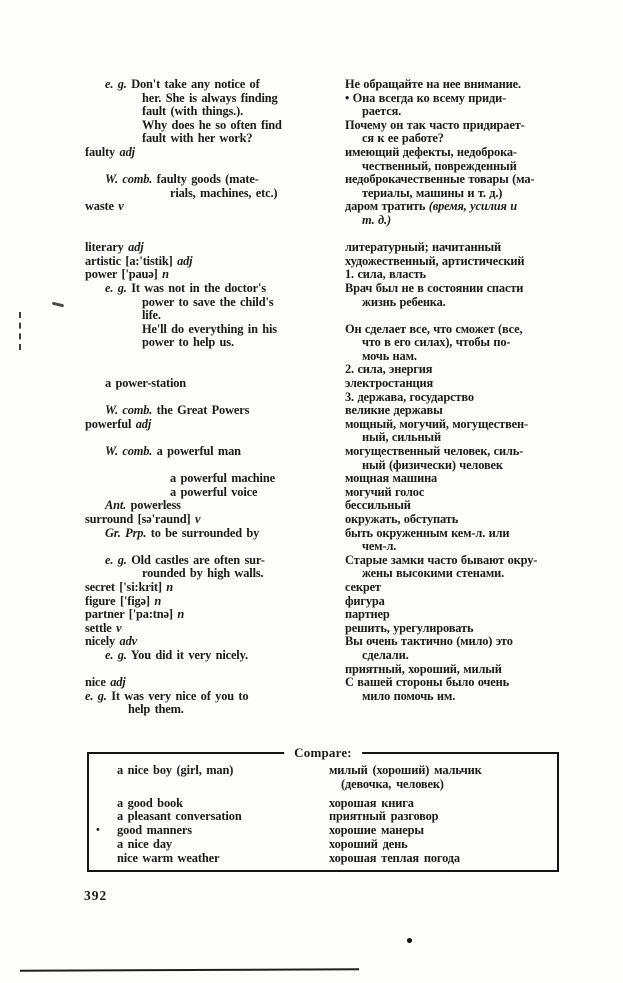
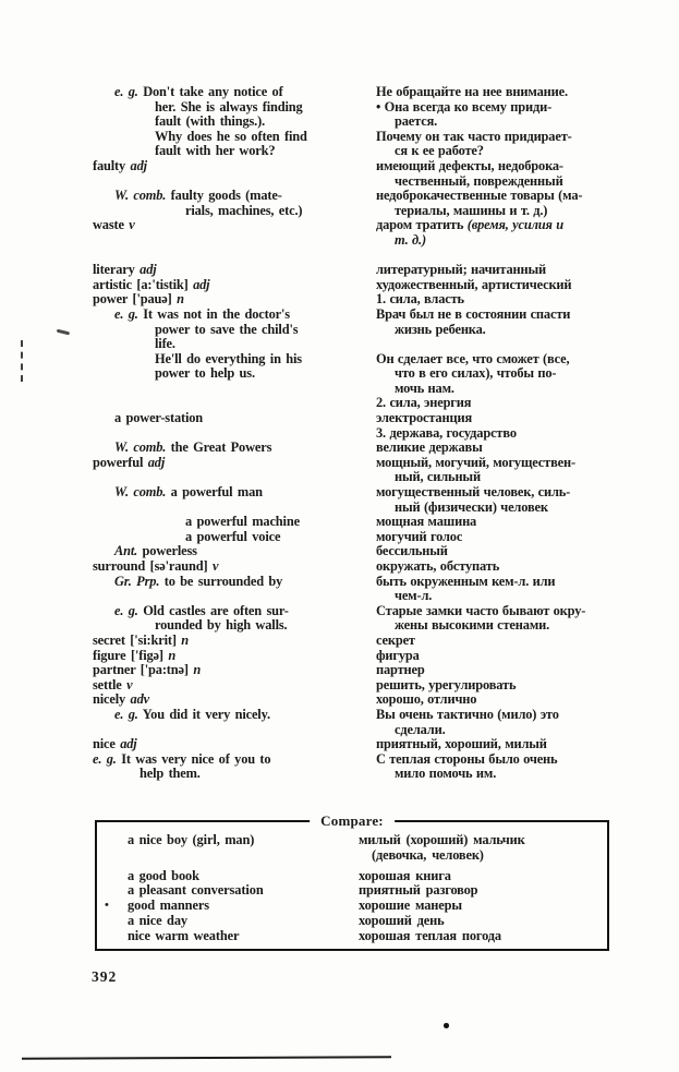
  e. g. Don't take any notice of
  her. She is always finding
  fault (with things.).
  Why does he so often find
  fault with her work?
  faulty adj
  W. comb. faulty goods (mate-
  rials, machines, etc.)
  waste v
  literary adj
  artistic [a:'tistik] adj
  power ['pauə] n
  e. g. It was not in the doctor's
  power to save the child's
  life.
  He'll do everything in his
  power to help us.
  a power-station
  W. comb. the Great Powers
  powerful adj
  W. comb. a powerful man
  a powerful machine
  a powerful voice
  Ant. powerless
  surround [sə'raund] v
  Gr. Prp. to be surrounded by
  e. g. Old castles are often sur-
  rounded by high walls.
  secret ['si:krit] n
  figure ['figə] n
  partner ['pa:tnə] n
  settle v
  nicely adv
  e. g. You did it very nicely.
  nice adj
  e. g. It was very nice of you to
  help them.
  Не обращайте на нее внимание.
  • Она всегда ко всему приди-
  рается.
  Почему он так часто придирает-
  ся к ее работе?
  имеющий дефекты, недоброка-
  чественный, поврежденный
  недоброкачественные товары (ма-
  териалы, машины и т. д.)
  даром тратить (время, усилия и
  т. д.)
  литературный; начитанный
  художественный, артистический
  1. сила, власть
  Врач был не в состоянии спасти
  жизнь ребенка.
  Он сделает все, что сможет (все,
  что в его силах), чтобы по-
  мочь нам.
  2. сила, энергия
  электростанция
  3. держава, государство
  великие державы
  мощный, могучий, могуществен-
  ный, сильный
  могущественный человек, силь-
  ный (физически) человек
  мощная машина
  могучий голос
  бессильный
  окружать, обступать
  быть окруженным кем-л. или
  чем-л.
  Старые замки часто бывают окру-
  жены высокими стенами.
  секрет
  фигура
  партнер
  решить, урегулировать
+ хорошо, отлично
  Вы очень тактично (мило) это
  сделали.
  приятный, хороший, милый
- С вашей стороны было очень
+ С теплая стороны было очень
  мило помочь им.
  Compare:
  a nice boy (girl, man)
  милый (хороший) мальчик
  (девочка, человек)
  a good book
  хорошая книга
  a pleasant conversation
  приятный разговор
  •
  good manners
  хорошие манеры
  a nice day
  хороший день
  nice warm weather
  хорошая теплая погода
  392
